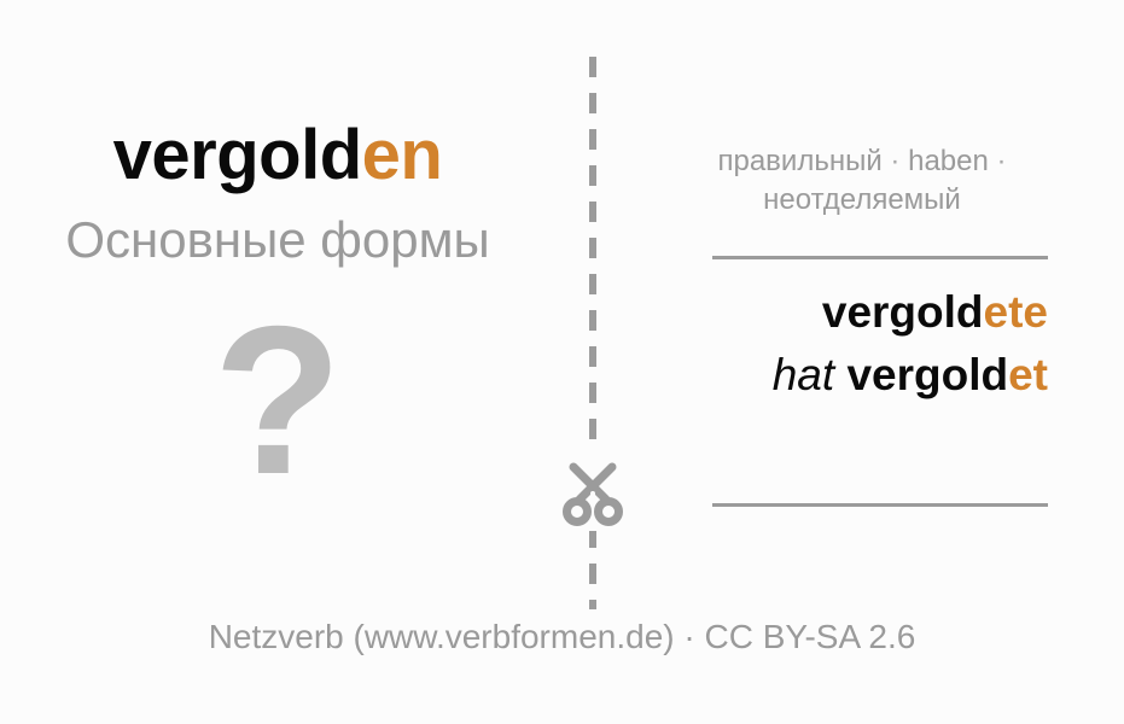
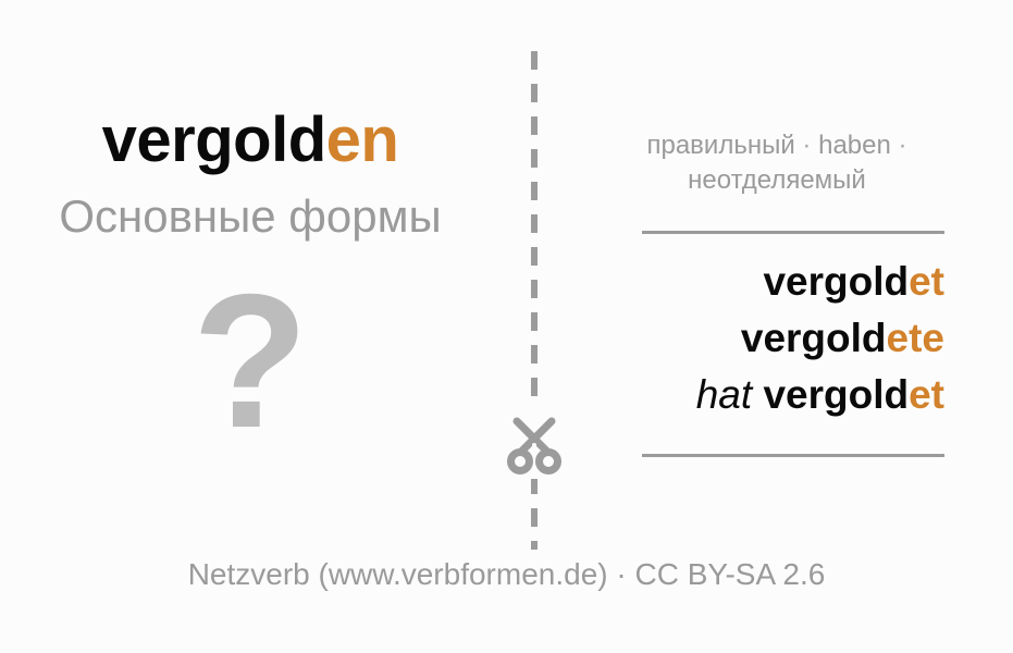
  vergolden
  Основные формы
  ?
  правильный · haben · неотделяемый
+ vergoldet
  vergoldete
  hat vergoldet
  Netzverb (www.verbformen.de) · CC BY-SA 2.6
